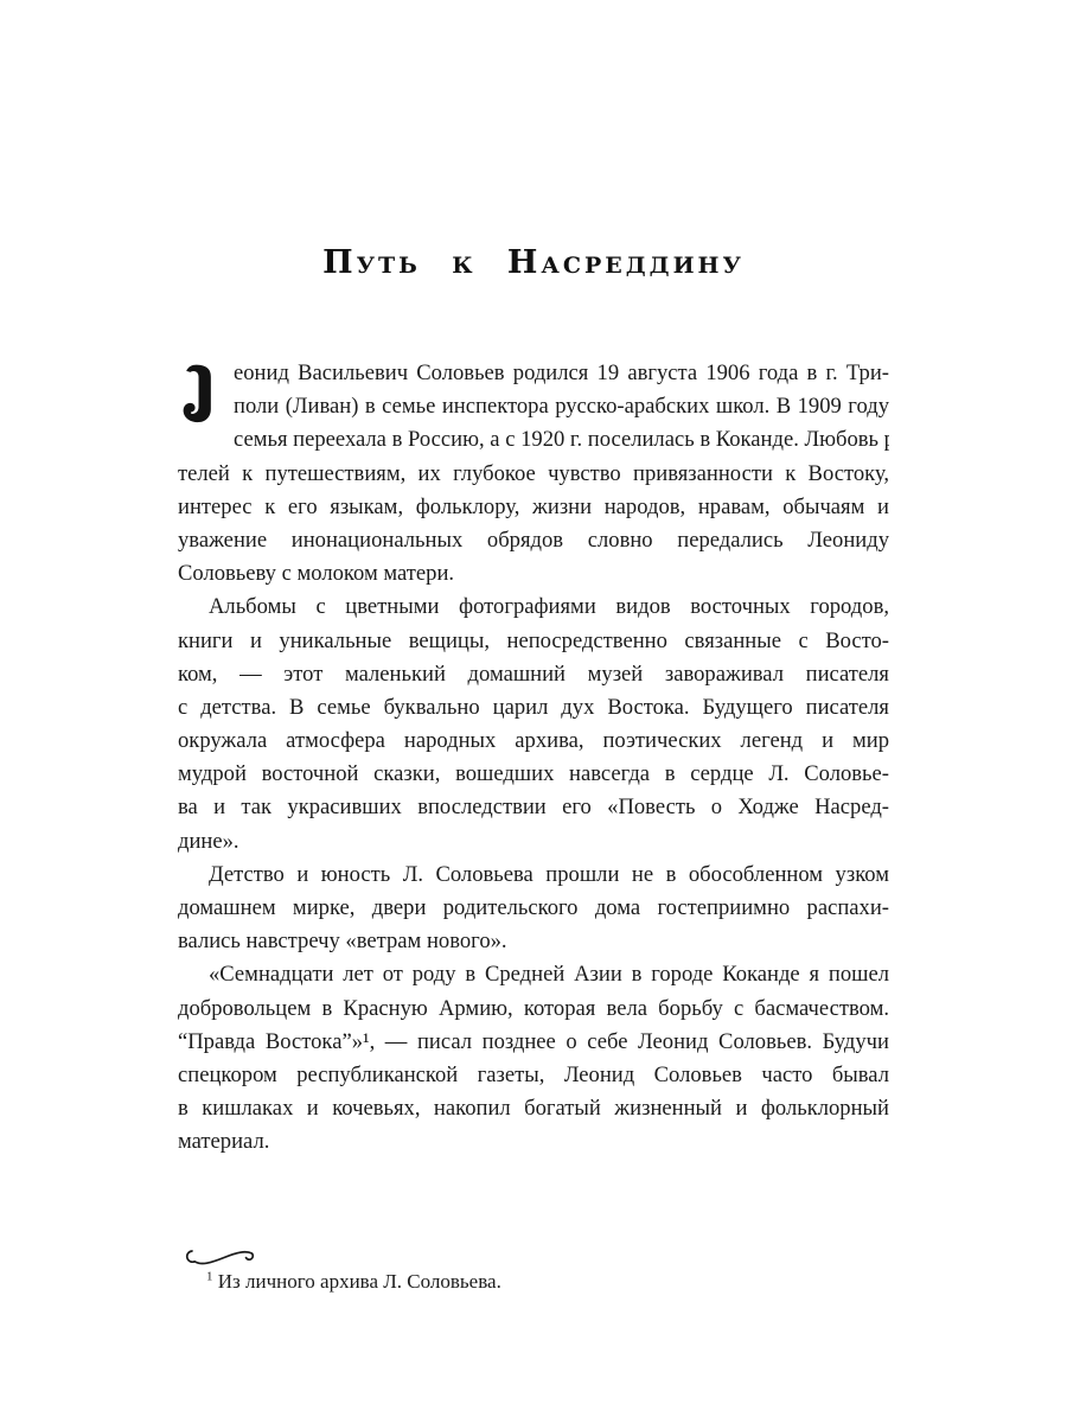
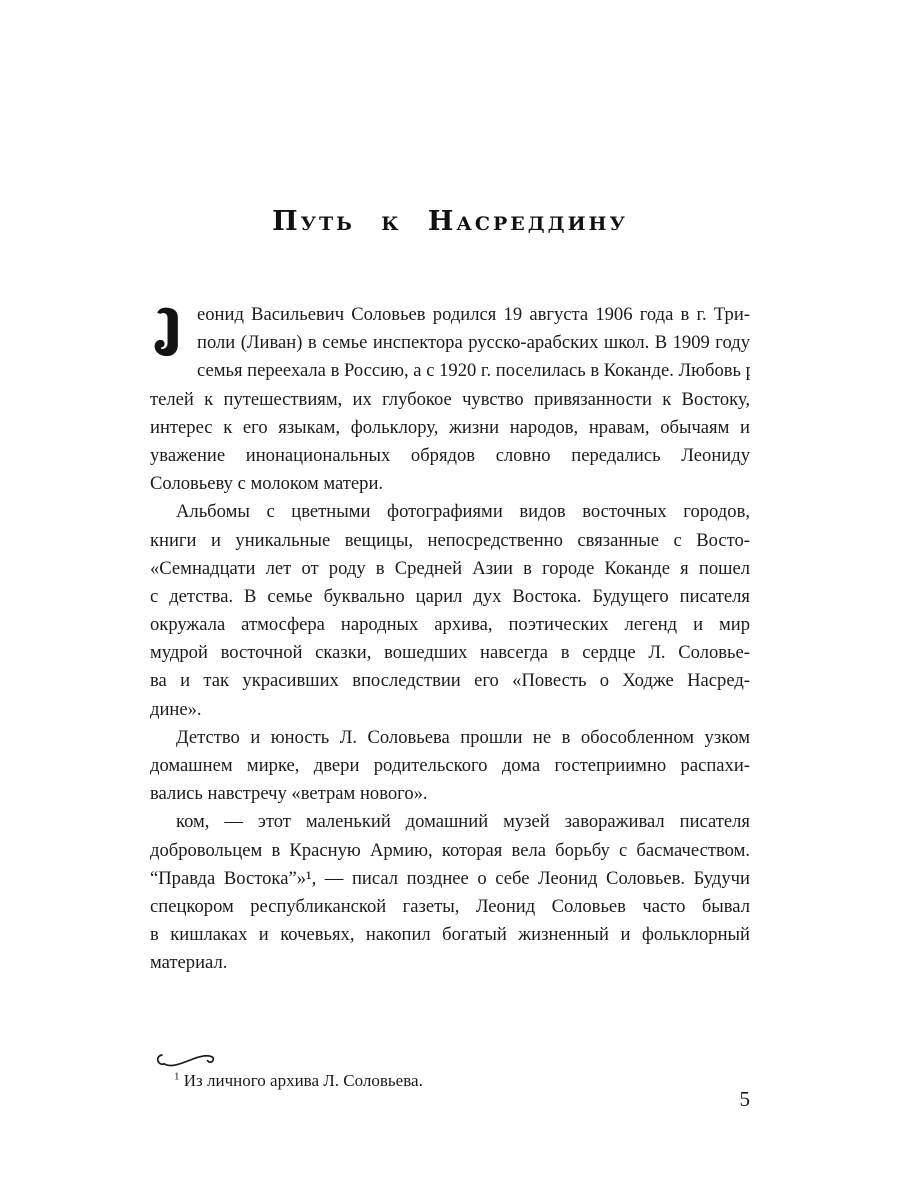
  Путь к Насреддину
  еонид Васильевич Соловьев родился 19 августа 1906 года в г. Три-
  поли (Ливан) в семье инспектора русско-арабских школ. В 1909 году
  семья переехала в Россию, а с 1920 г. поселилась в Коканде. Любовь
  телей к путешествиям, их глубокое чувство привязанности к Востоку,
  интерес к его языкам, фольклору, жизни народов, нравам, обычаям и
  уважение инонациональных обрядов словно передались Леониду
  Соловьеву с молоком матери.
  Альбомы с цветными фотографиями видов восточных городов,
  книги и уникальные вещицы, непосредственно связанные с Восто-
- ком, — этот маленький домашний музей завораживал писателя
+ «Семнадцати лет от роду в Средней Азии в городе Коканде я пошел
  с детства. В семье буквально царил дух Востока. Будущего писателя
  окружала атмосфера народных архива, поэтических легенд и мир
  мудрой восточной сказки, вошедших навсегда в сердце Л. Соловье-
  ва и так украсивших впоследствии его «Повесть о Ходже Насред-
  дине».
  Детство и юность Л. Соловьева прошли не в обособленном узком
  домашнем мирке, двери родительского дома гостеприимно распахи-
  вались навстречу «ветрам нового».
- «Семнадцати лет от роду в Средней Азии в городе Коканде я пошел
+ ком, — этот маленький домашний музей завораживал писателя
  добровольцем в Красную Армию, которая вела борьбу с басмачеством.
  “Правда Востока”»¹, — писал позднее о себе Леонид Соловьев. Будучи
  спецкором республиканской газеты, Леонид Соловьев часто бывал
  в кишлаках и кочевьях, накопил богатый жизненный и фольклорный
  материал.
  1 Из личного архива Л. Соловьева.
+ 5
